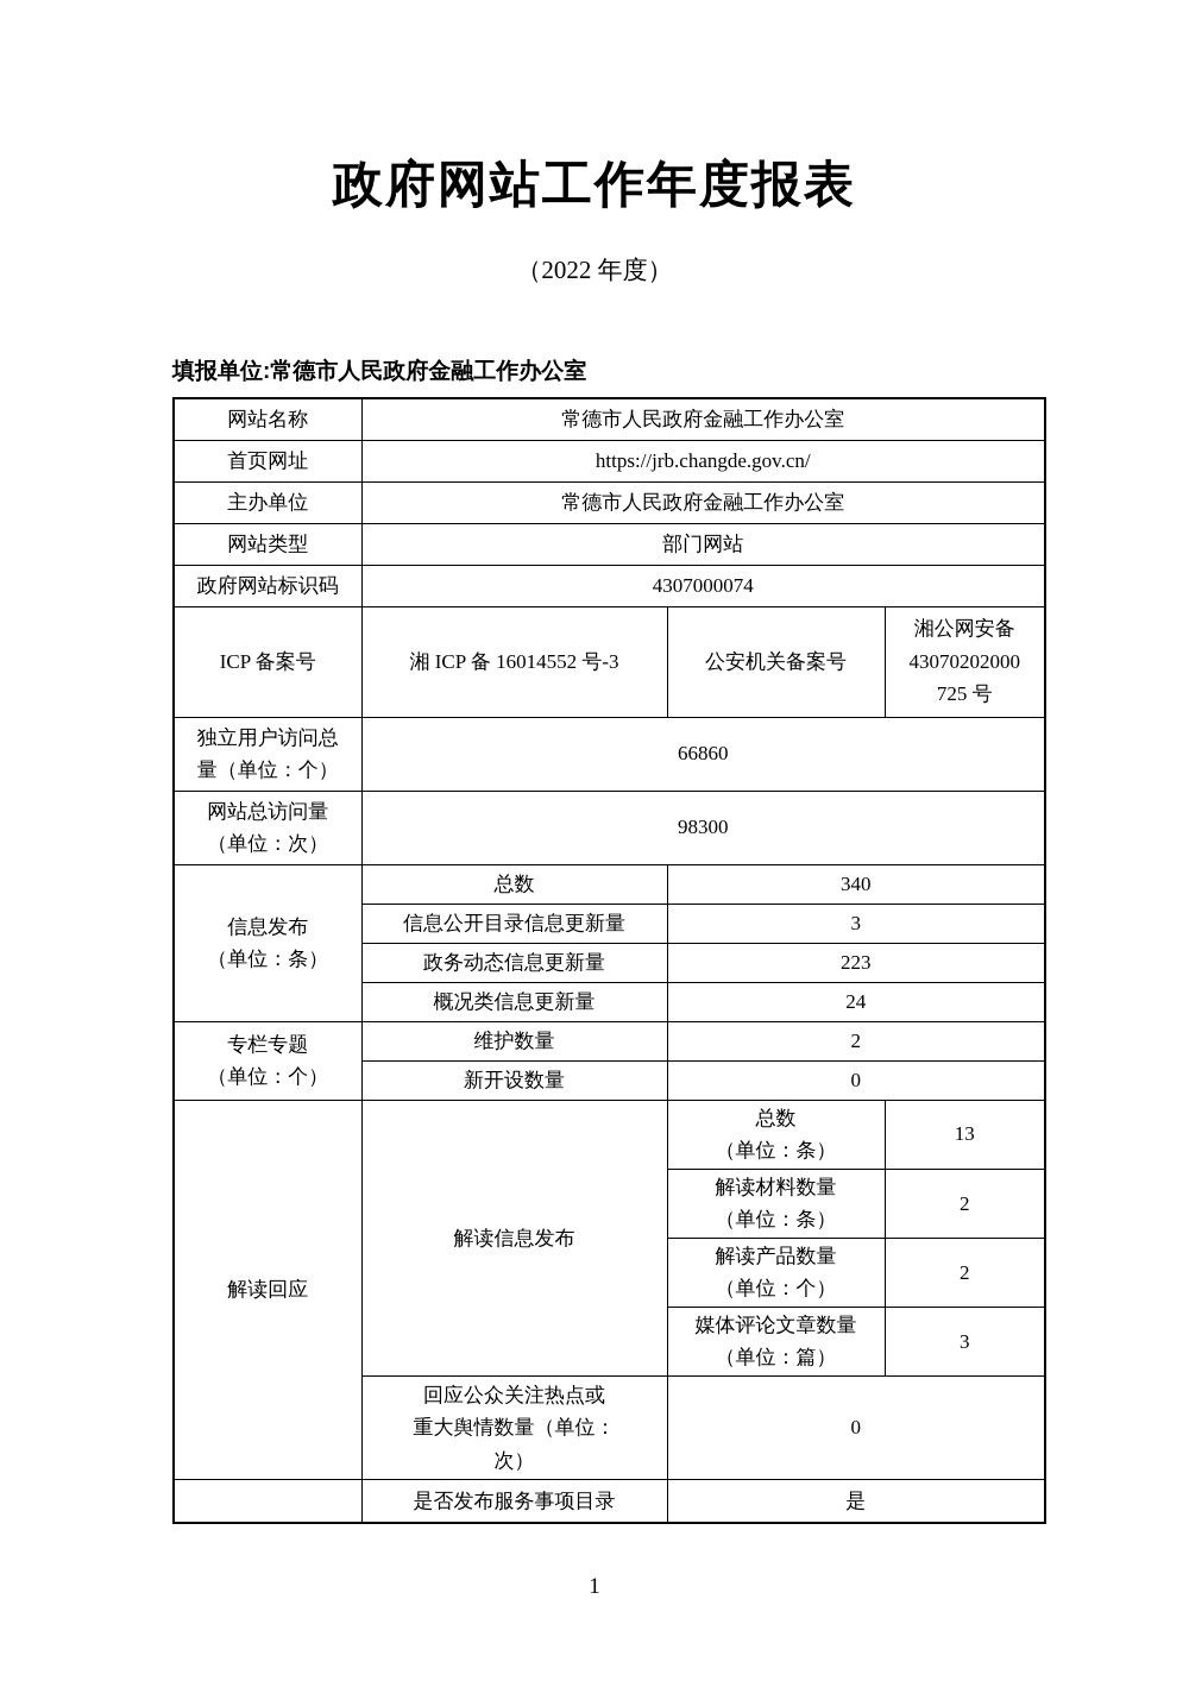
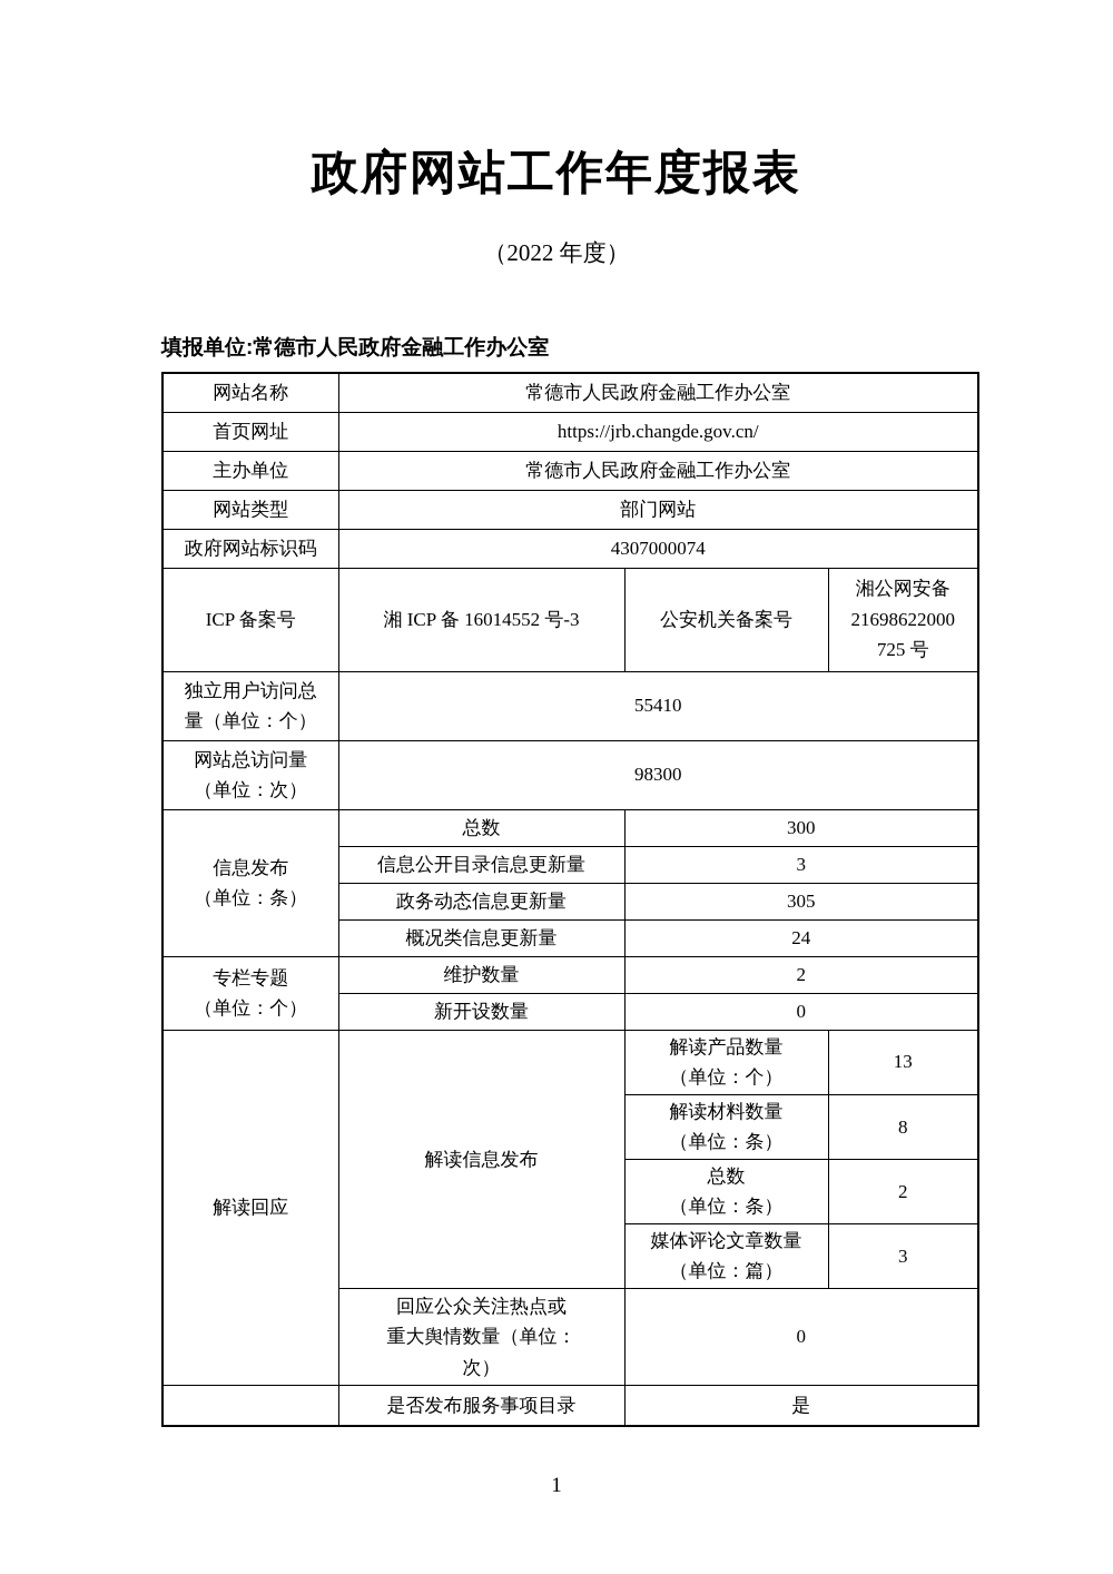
  政府网站工作年度报表
  （2022 年度）
  填报单位:常德市人民政府金融工作办公室
  网站名称	常德市人民政府金融工作办公室
  首页网址	https://jrb.changde.gov.cn/
  主办单位	常德市人民政府金融工作办公室
  网站类型	部门网站
  政府网站标识码	4307000074
- ICP 备案号	湘 ICP 备 16014552 号-3	公安机关备案号	湘公网安备 43070202000 725 号
+ ICP 备案号	湘 ICP 备 16014552 号-3	公安机关备案号	湘公网安备 21698622000 725 号
- 独立用户访问总 量（单位：个）	66860
+ 独立用户访问总 量（单位：个）	55410
  网站总访问量 （单位：次）	98300
- 信息发布 （单位：条）	总数	340
+ 信息发布 （单位：条）	总数	300
  信息公开目录信息更新量	3
- 政务动态信息更新量	223
+ 政务动态信息更新量	305
  概况类信息更新量	24
  专栏专题 （单位：个）	维护数量	2
  新开设数量	0
- 解读回应	解读信息发布	总数 （单位：条）	13
+ 解读回应	解读信息发布	解读产品数量 （单位：个）	13
- 解读材料数量 （单位：条）	2
+ 解读材料数量 （单位：条）	8
- 解读产品数量 （单位：个）	2
+ 总数 （单位：条）	2
  媒体评论文章数量 （单位：篇）	3
  回应公众关注热点或 重大舆情数量（单位： 次）	0
  	是否发布服务事项目录	是
  1
